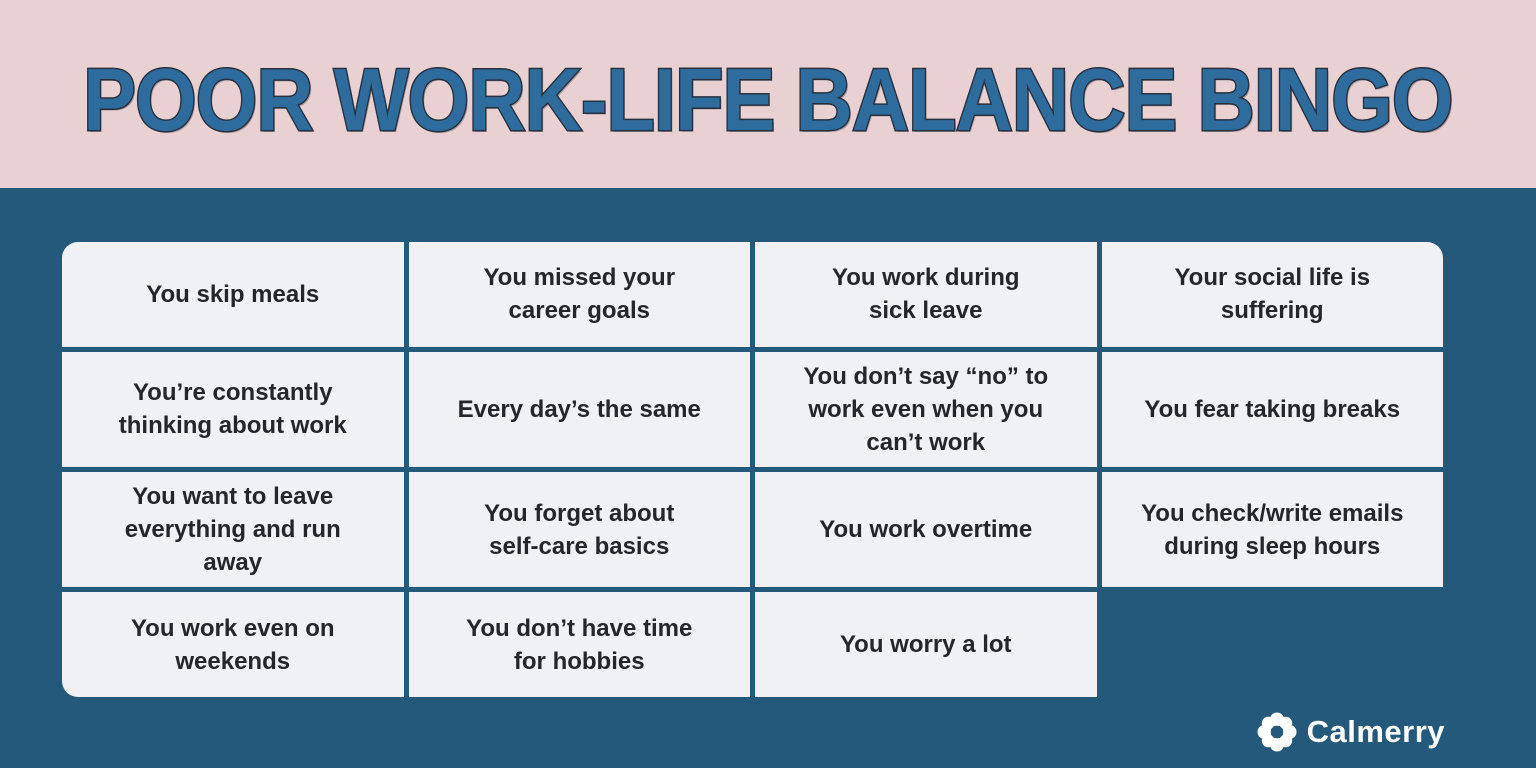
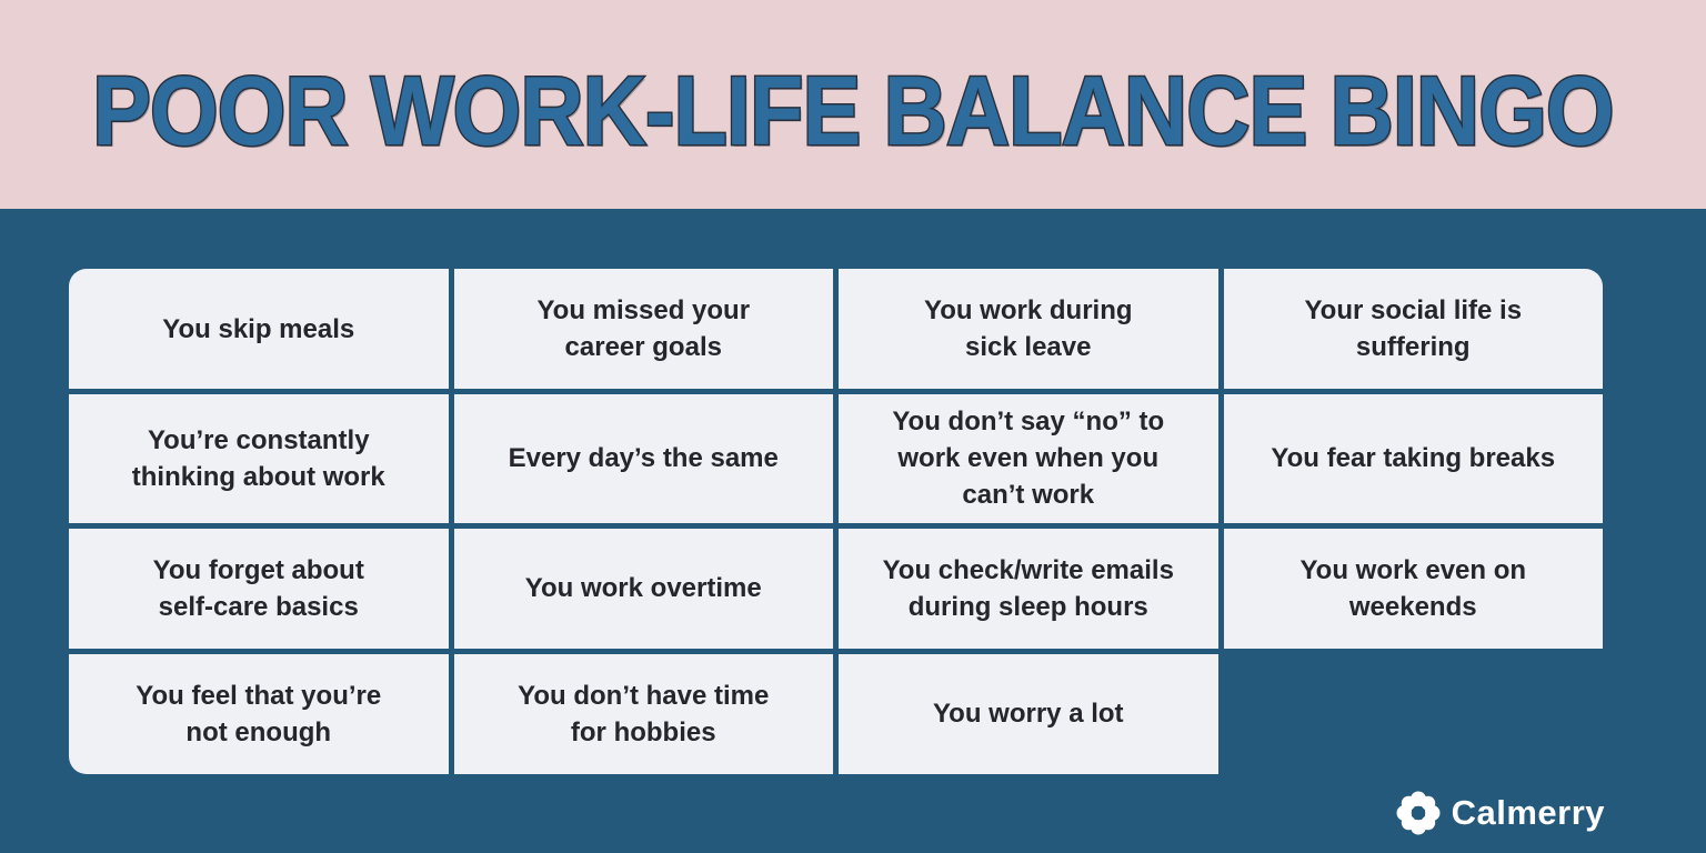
  POOR WORK-LIFE BALANCE BINGO
  You skip meals
  You missed your
  career goals
  You work during
  sick leave
  Your social life is
  suffering
  You’re constantly
  thinking about work
  Every day’s the same
  You don’t say “no” to
  work even when you
  can’t work
  You fear taking breaks
- You want to leave
- everything and run
- away
  You forget about
  self-care basics
  You work overtime
  You check/write emails
  during sleep hours
  You work even on
  weekends
+ You feel that you’re
+ not enough
  You don’t have time
  for hobbies
  You worry a lot
  Calmerry
